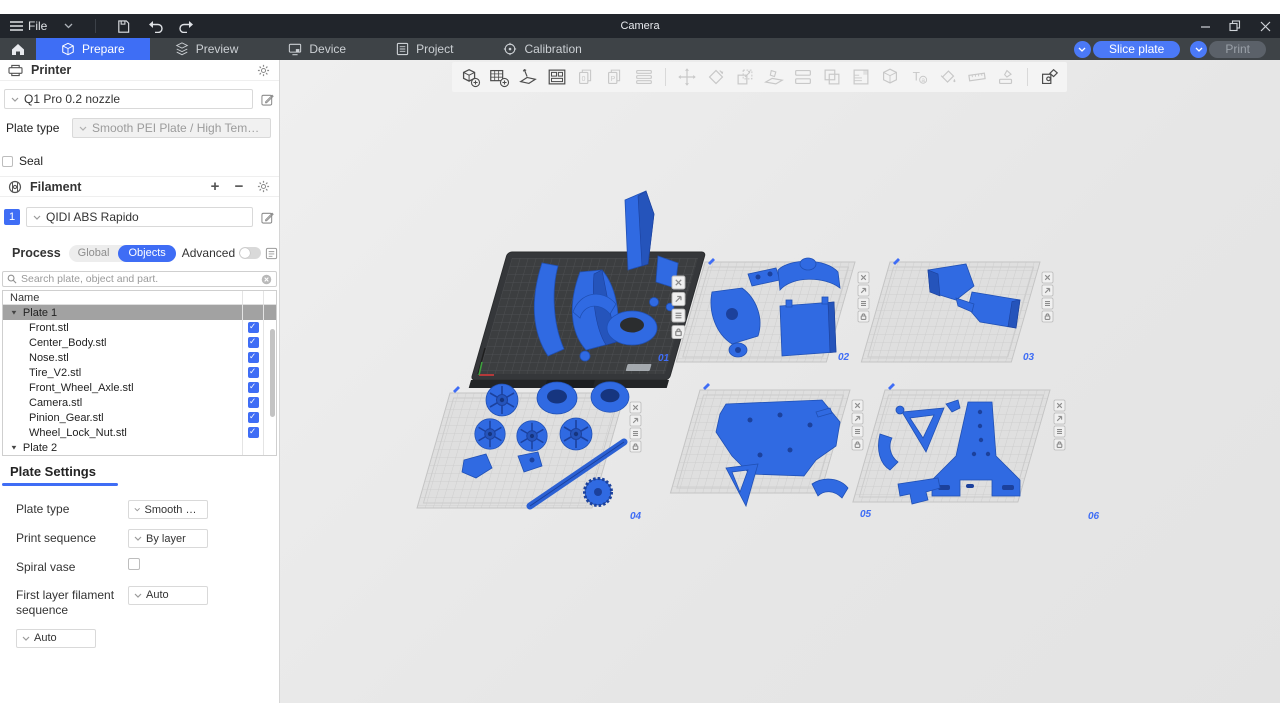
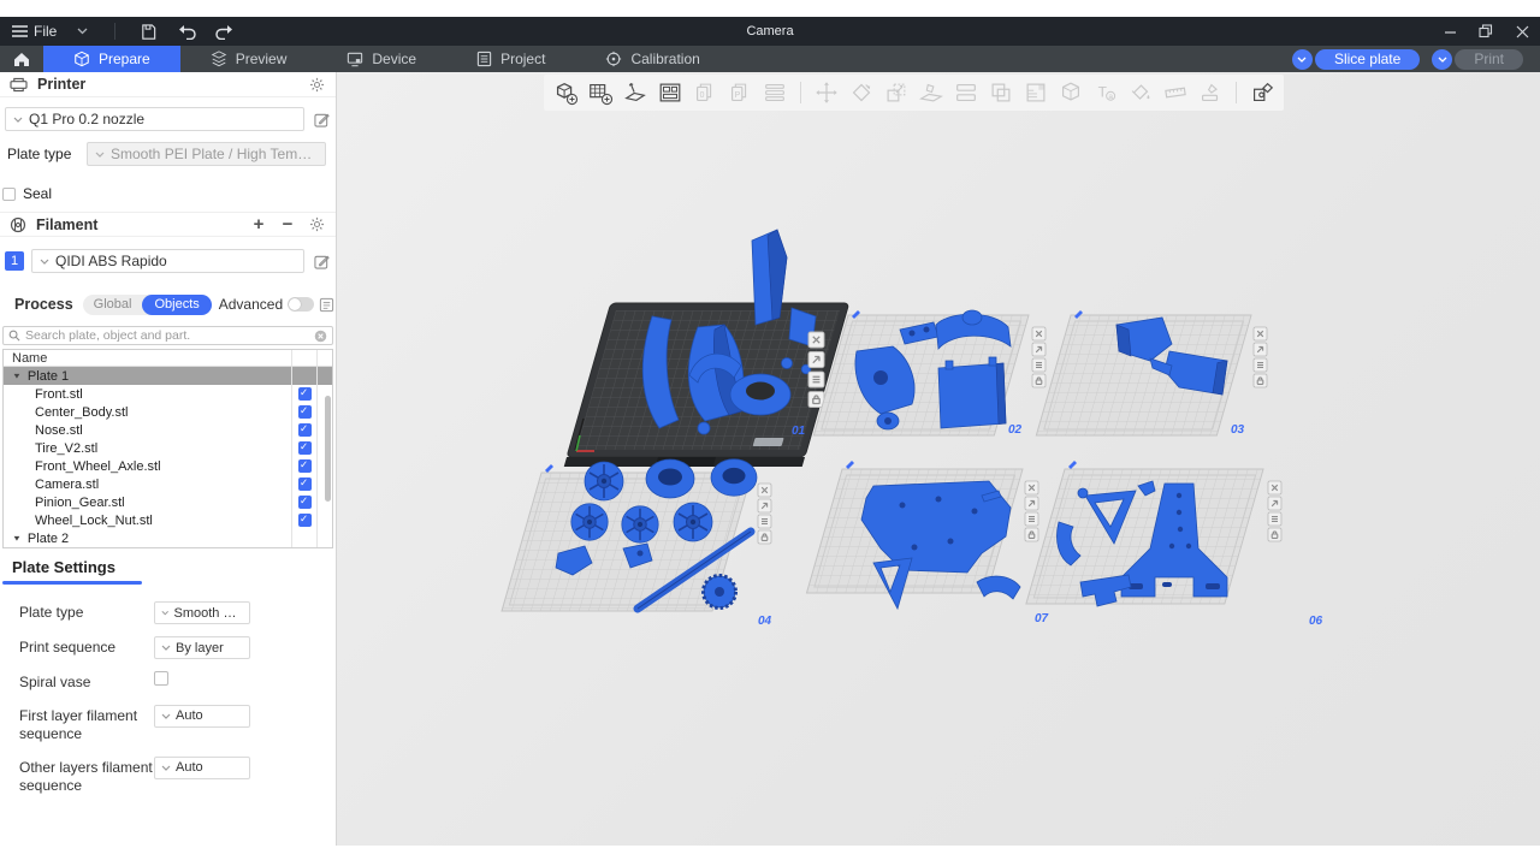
  File
  Camera
  Prepare
  Preview
  Device
  Project
  Calibration
  Slice plate
  Print
  Printer
  Q1 Pro 0.2 nozzle
  Plate type
  Smooth PEI Plate / High Temp P
  Seal
  Filament
  +
  −
  1
  QIDI ABS Rapido
  Process
  Global
  Objects
  Advanced
  Search plate, object and part.
  Name
  Plate 1
  Front.stl
  Center_Body.stl
  Nose.stl
  Tire_V2.stl
  Front_Wheel_Axle.stl
  Camera.stl
  Pinion_Gear.stl
  Wheel_Lock_Nut.stl
  Plate 2
  Plate Settings
  Plate type
  Smooth PEI
  Print sequence
  By layer
  Spiral vase
  First layer filament sequence
  Auto
+ Other layers filament sequence
  Auto
  T
  01
  02
  03
  04
- 05
+ 07
  06
